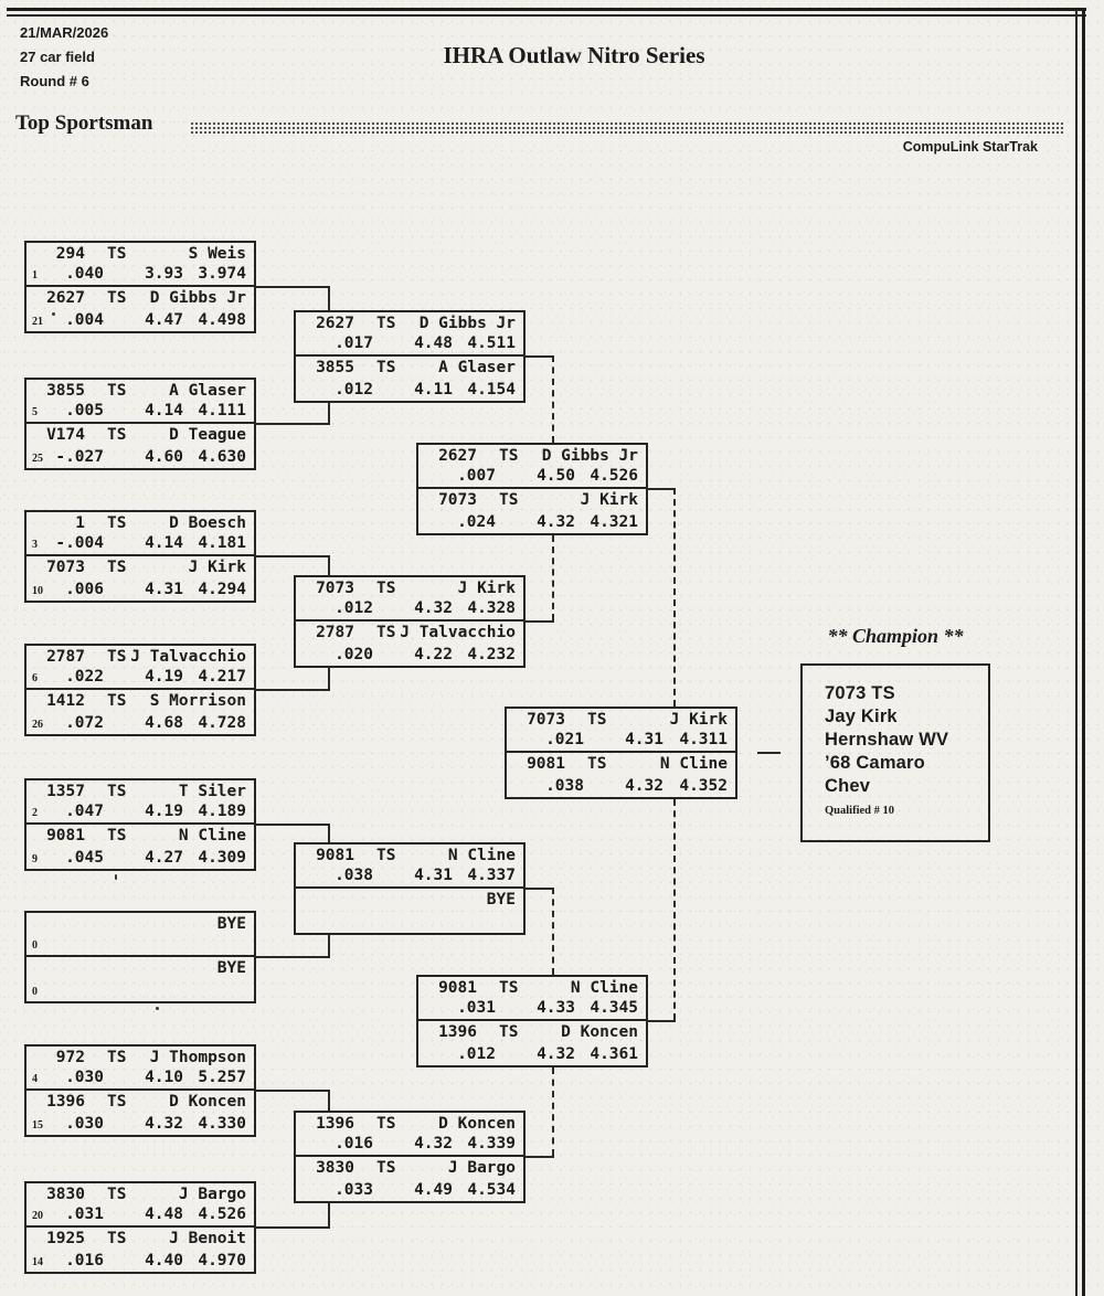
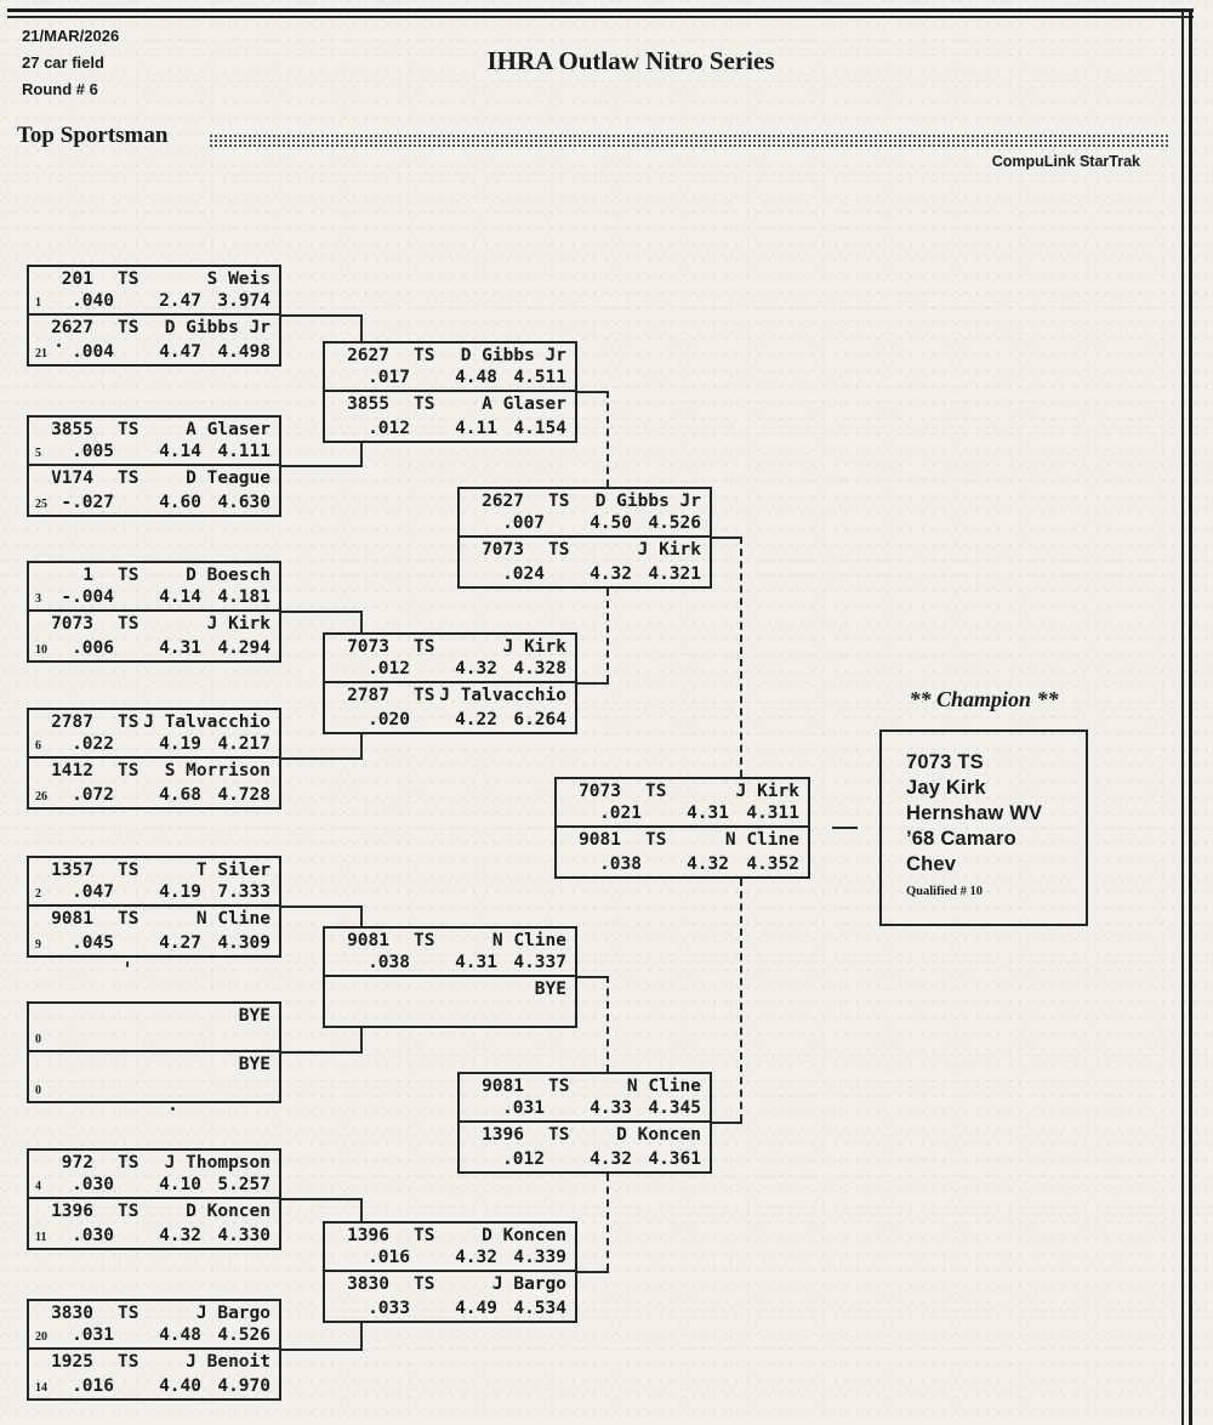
  21/MAR/2026
  27 car field
  Round # 6
  IHRA Outlaw Nitro Series
  Top Sportsman
  CompuLink StarTrak
- 294
+ 201
  TS
  S Weis
  1
  .040
- 3.93
+ 2.47
  3.974
  2627
  TS
  D Gibbs Jr
  21
  .004
  4.47
  4.498
  3855
  TS
  A Glaser
  5
  .005
  4.14
  4.111
  V174
  TS
  D Teague
  25
  -.027
  4.60
  4.630
  1
  TS
  D Boesch
  3
  -.004
  4.14
  4.181
  7073
  TS
  J Kirk
  10
  .006
  4.31
  4.294
  2787
  TS
  J Talvacchio
  6
  .022
  4.19
  4.217
  1412
  TS
  S Morrison
  26
  .072
  4.68
  4.728
  1357
  TS
  T Siler
  2
  .047
  4.19
- 4.189
+ 7.333
  9081
  TS
  N Cline
  9
  .045
  4.27
  4.309
  BYE
  0
  BYE
  0
  972
  TS
  J Thompson
  4
  .030
  4.10
  5.257
  1396
  TS
  D Koncen
- 15
+ 11
  .030
  4.32
  4.330
  3830
  TS
  J Bargo
  20
  .031
  4.48
  4.526
  1925
  TS
  J Benoit
  14
  .016
  4.40
  4.970
  2627
  TS
  D Gibbs Jr
  .017
  4.48
  4.511
  3855
  TS
  A Glaser
  .012
  4.11
  4.154
  7073
  TS
  J Kirk
  .012
  4.32
  4.328
  2787
  TS
  J Talvacchio
  .020
  4.22
- 4.232
+ 6.264
  9081
  TS
  N Cline
  .038
  4.31
  4.337
  BYE
  1396
  TS
  D Koncen
  .016
  4.32
  4.339
  3830
  TS
  J Bargo
  .033
  4.49
  4.534
  2627
  TS
  D Gibbs Jr
  .007
  4.50
  4.526
  7073
  TS
  J Kirk
  .024
  4.32
  4.321
  9081
  TS
  N Cline
  .031
  4.33
  4.345
  1396
  TS
  D Koncen
  .012
  4.32
  4.361
  7073
  TS
  J Kirk
  .021
  4.31
  4.311
  9081
  TS
  N Cline
  .038
  4.32
  4.352
  ** Champion **
  7073 TS
  Jay Kirk
  Hernshaw WV
  ’68 Camaro
  Chev
  Qualified # 10
